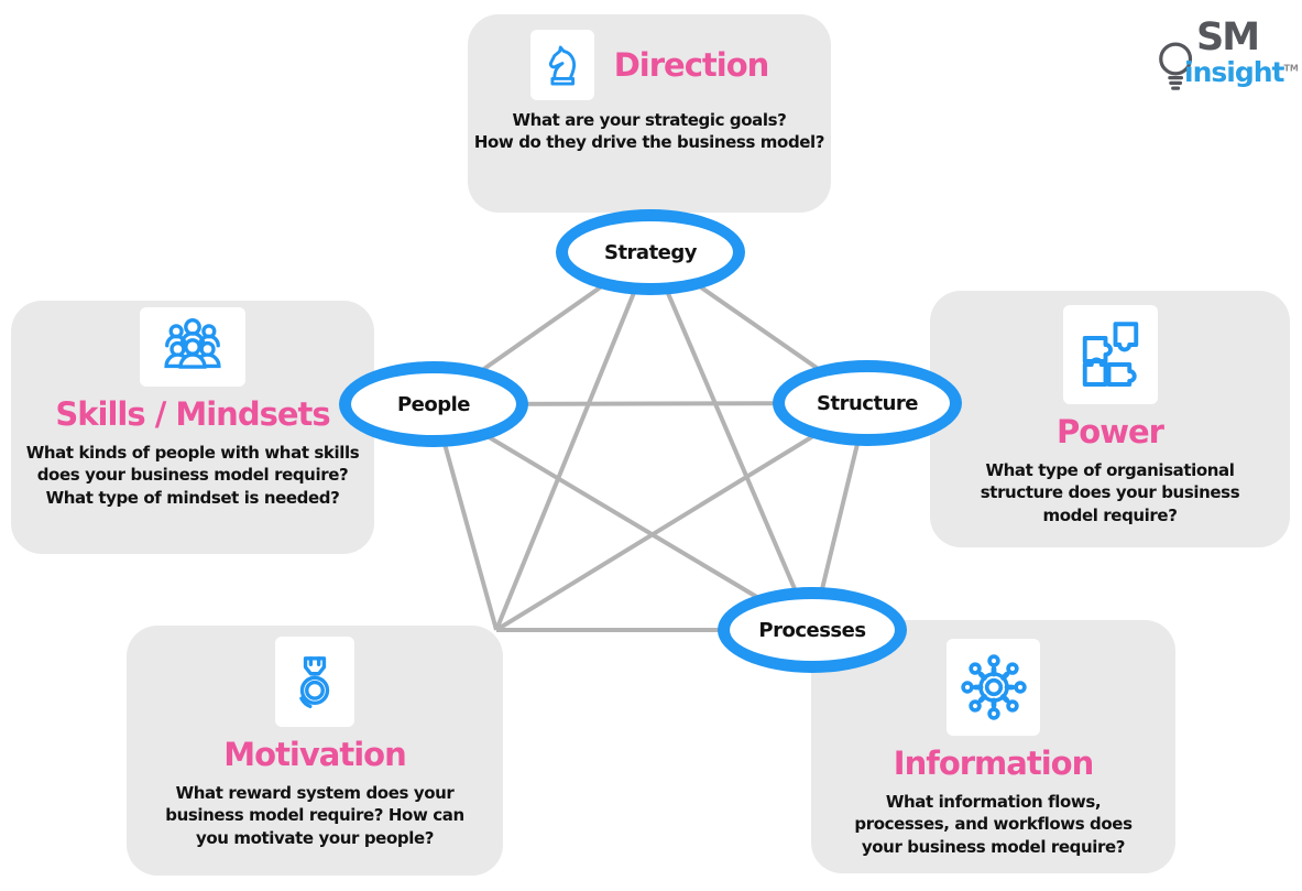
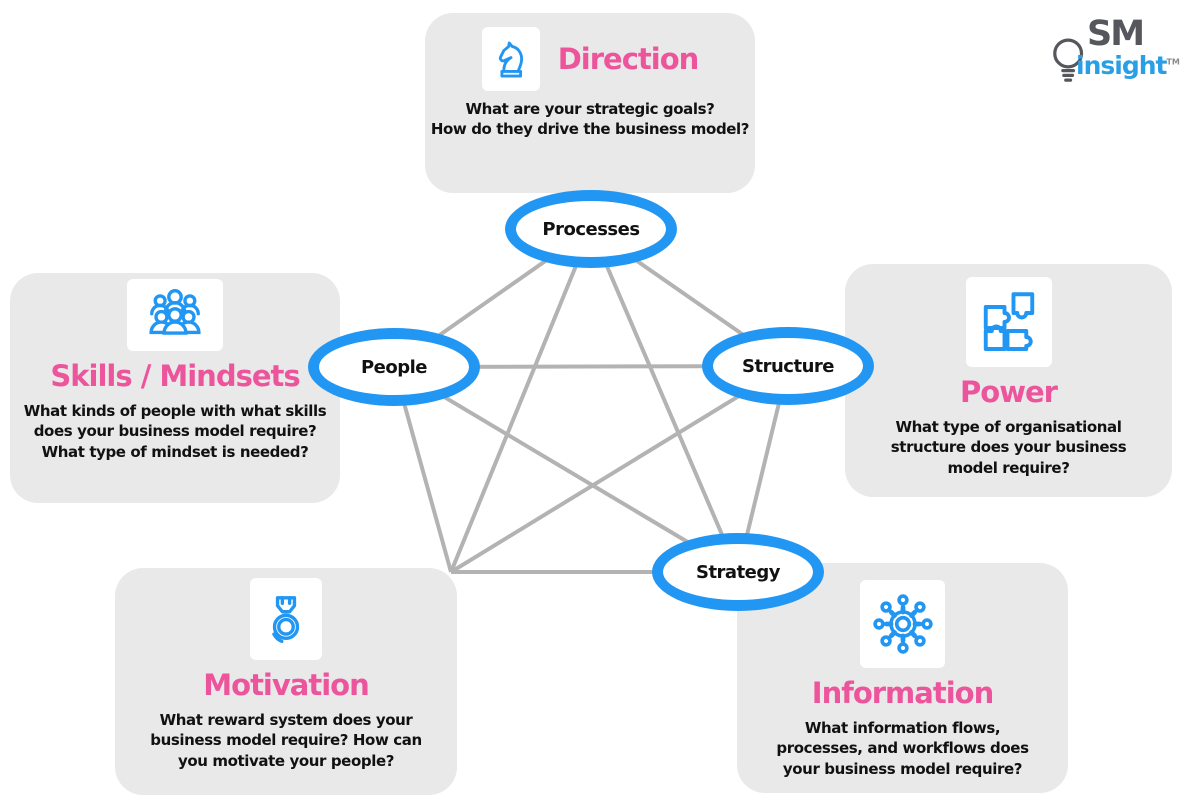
  Direction
  What are your strategic goals?
  How do they drive the business model?
  Skills / Mindsets
  What kinds of people with what skills
  does your business model require?
  What type of mindset is needed?
  Power
  What type of organisational
  structure does your business
  model require?
  Motivation
  What reward system does your
  business model require? How can
  you motivate your people?
  Information
  What information flows,
  processes, and workflows does
  your business model require?
- Strategy
+ Processes
  People
  Structure
- Processes
+ Strategy
  SM
  insightTM
